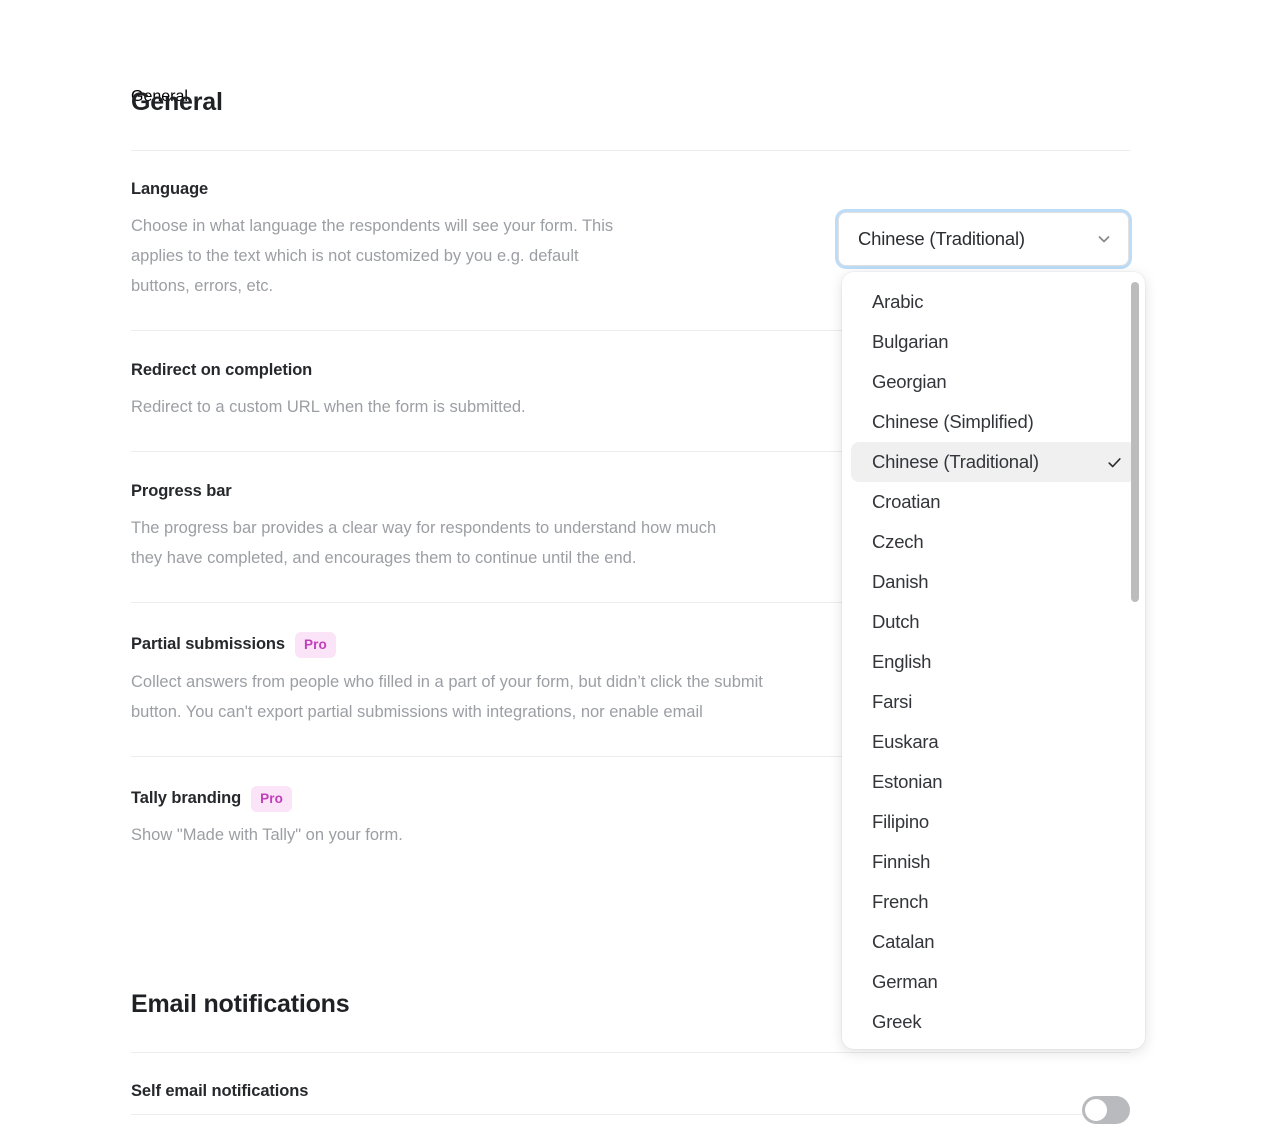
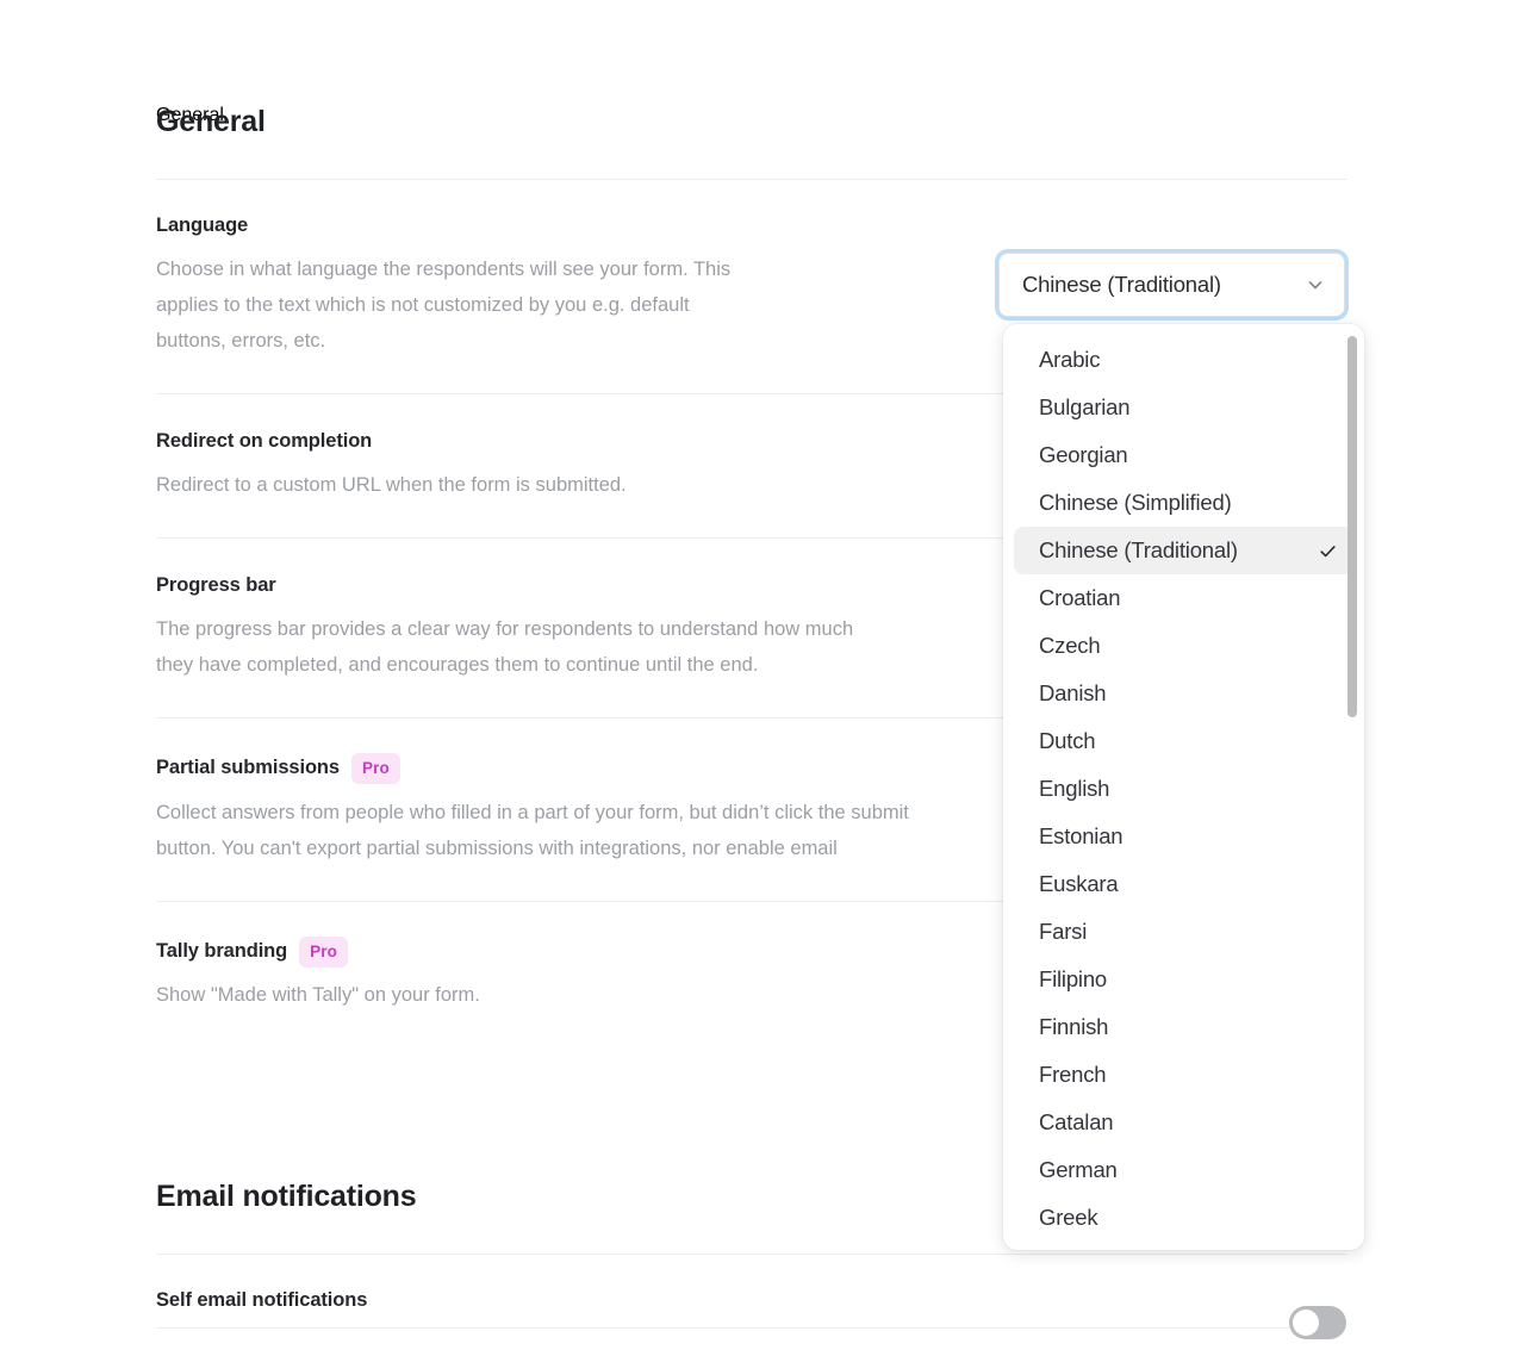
  General
  General
  Language
  Choose in what language the respondents will see your form. This
  applies to the text which is not customized by you e.g. default
  buttons, errors, etc.
  Redirect on completion
  Redirect to a custom URL when the form is submitted.
  Progress bar
  The progress bar provides a clear way for respondents to understand how much
  they have completed, and encourages them to continue until the end.
  Partial submissions
  Pro
  Collect answers from people who filled in a part of your form, but didn’t click the submit
  button. You can't export partial submissions with integrations, nor enable email
  Tally branding
  Pro
  Show "Made with Tally" on your form.
  Email notifications
  Self email notifications
  Chinese (Traditional)
  Arabic
  Bulgarian
  Georgian
  Chinese (Simplified)
  Chinese (Traditional)
  Croatian
  Czech
  Danish
  Dutch
  English
- Farsi
+ Estonian
  Euskara
- Estonian
+ Farsi
  Filipino
  Finnish
  French
  Catalan
  German
  Greek
